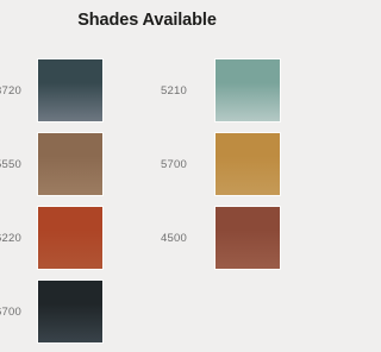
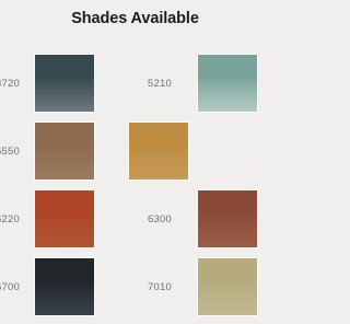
  Shades Available
  720
  5210
  550
- 5700
  220
- 4500
+ 6300
  700
+ 7010
